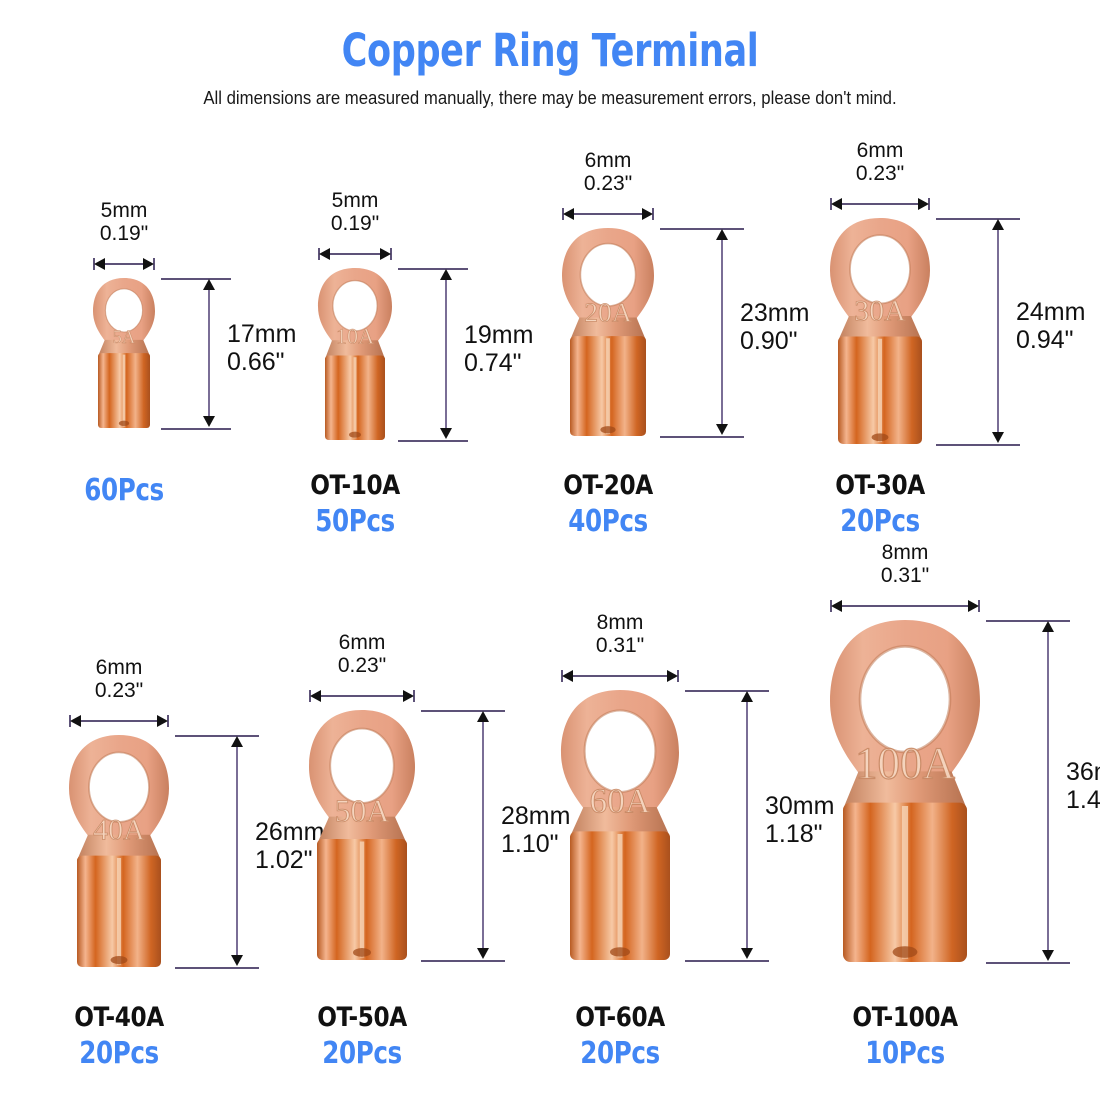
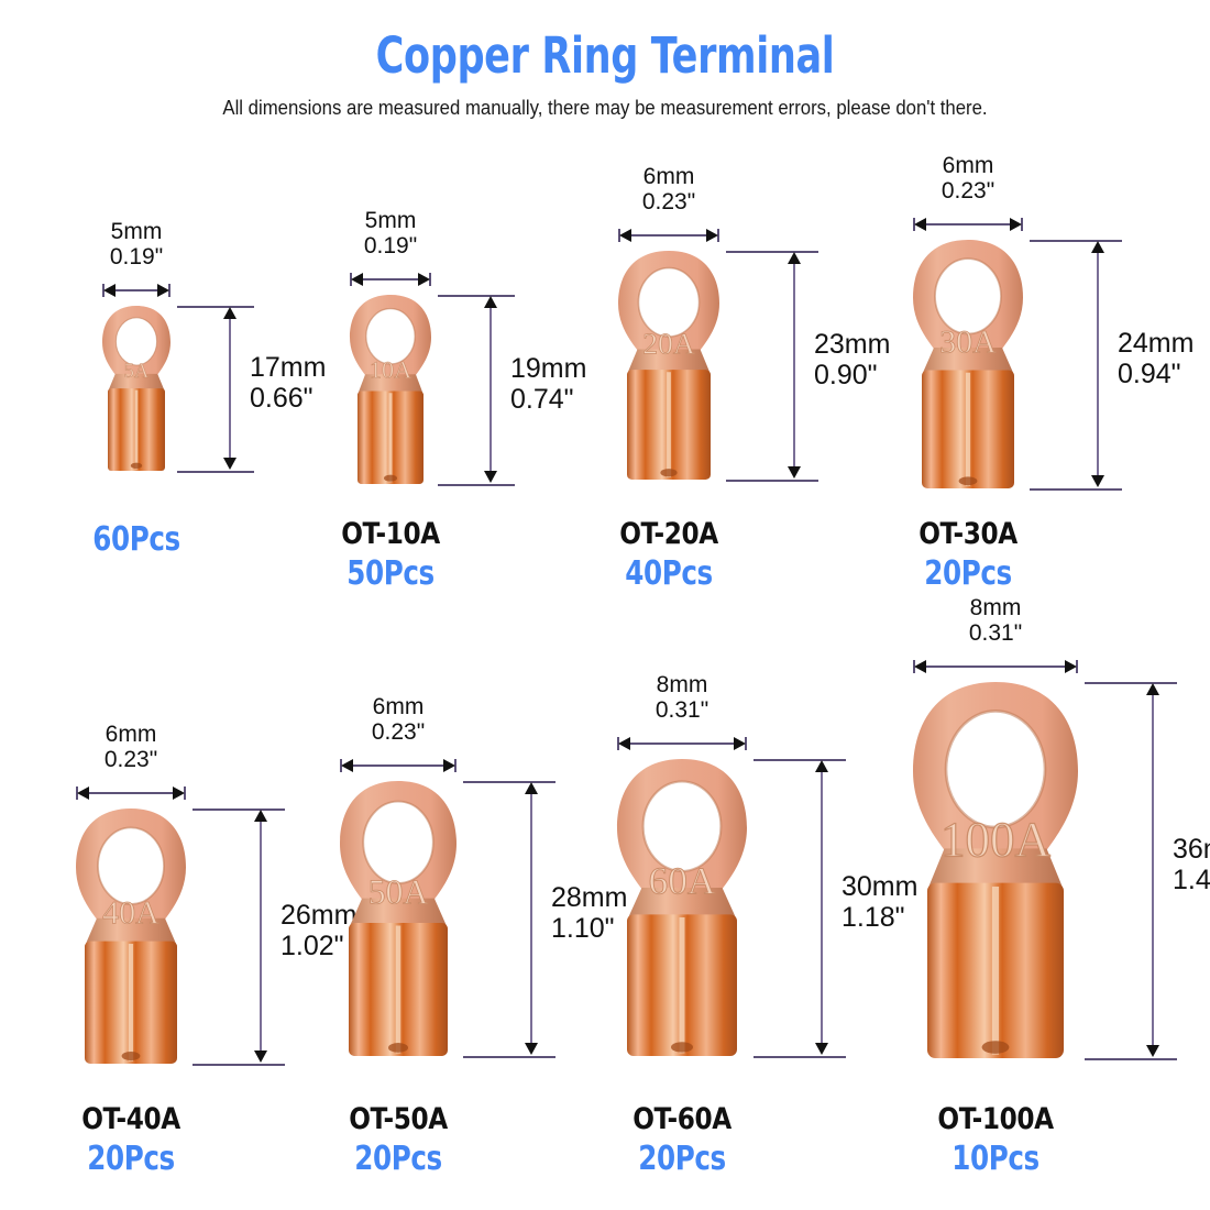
  Copper Ring Terminal
- All dimensions are measured manually, there may be measurement errors, please don't mind.
+ All dimensions are measured manually, there may be measurement errors, please don't there.
  5mm
  0.19"
  5A
  17mm
  0.66"
  60Pcs
  5mm
  0.19"
  10A
  19mm
  0.74"
  OT-10A
  50Pcs
  6mm
  0.23"
  20A
  23mm
  0.90"
  OT-20A
  40Pcs
  6mm
  0.23"
  30A
  24mm
  0.94"
  OT-30A
  20Pcs
  6mm
  0.23"
  40A
  26mm
  1.02"
  OT-40A
  20Pcs
  6mm
  0.23"
  50A
  28mm
  1.10"
  OT-50A
  20Pcs
  8mm
  0.31"
  60A
  30mm
  1.18"
  OT-60A
  20Pcs
  8mm
  0.31"
  100A
  OT-100A
  10Pcs
